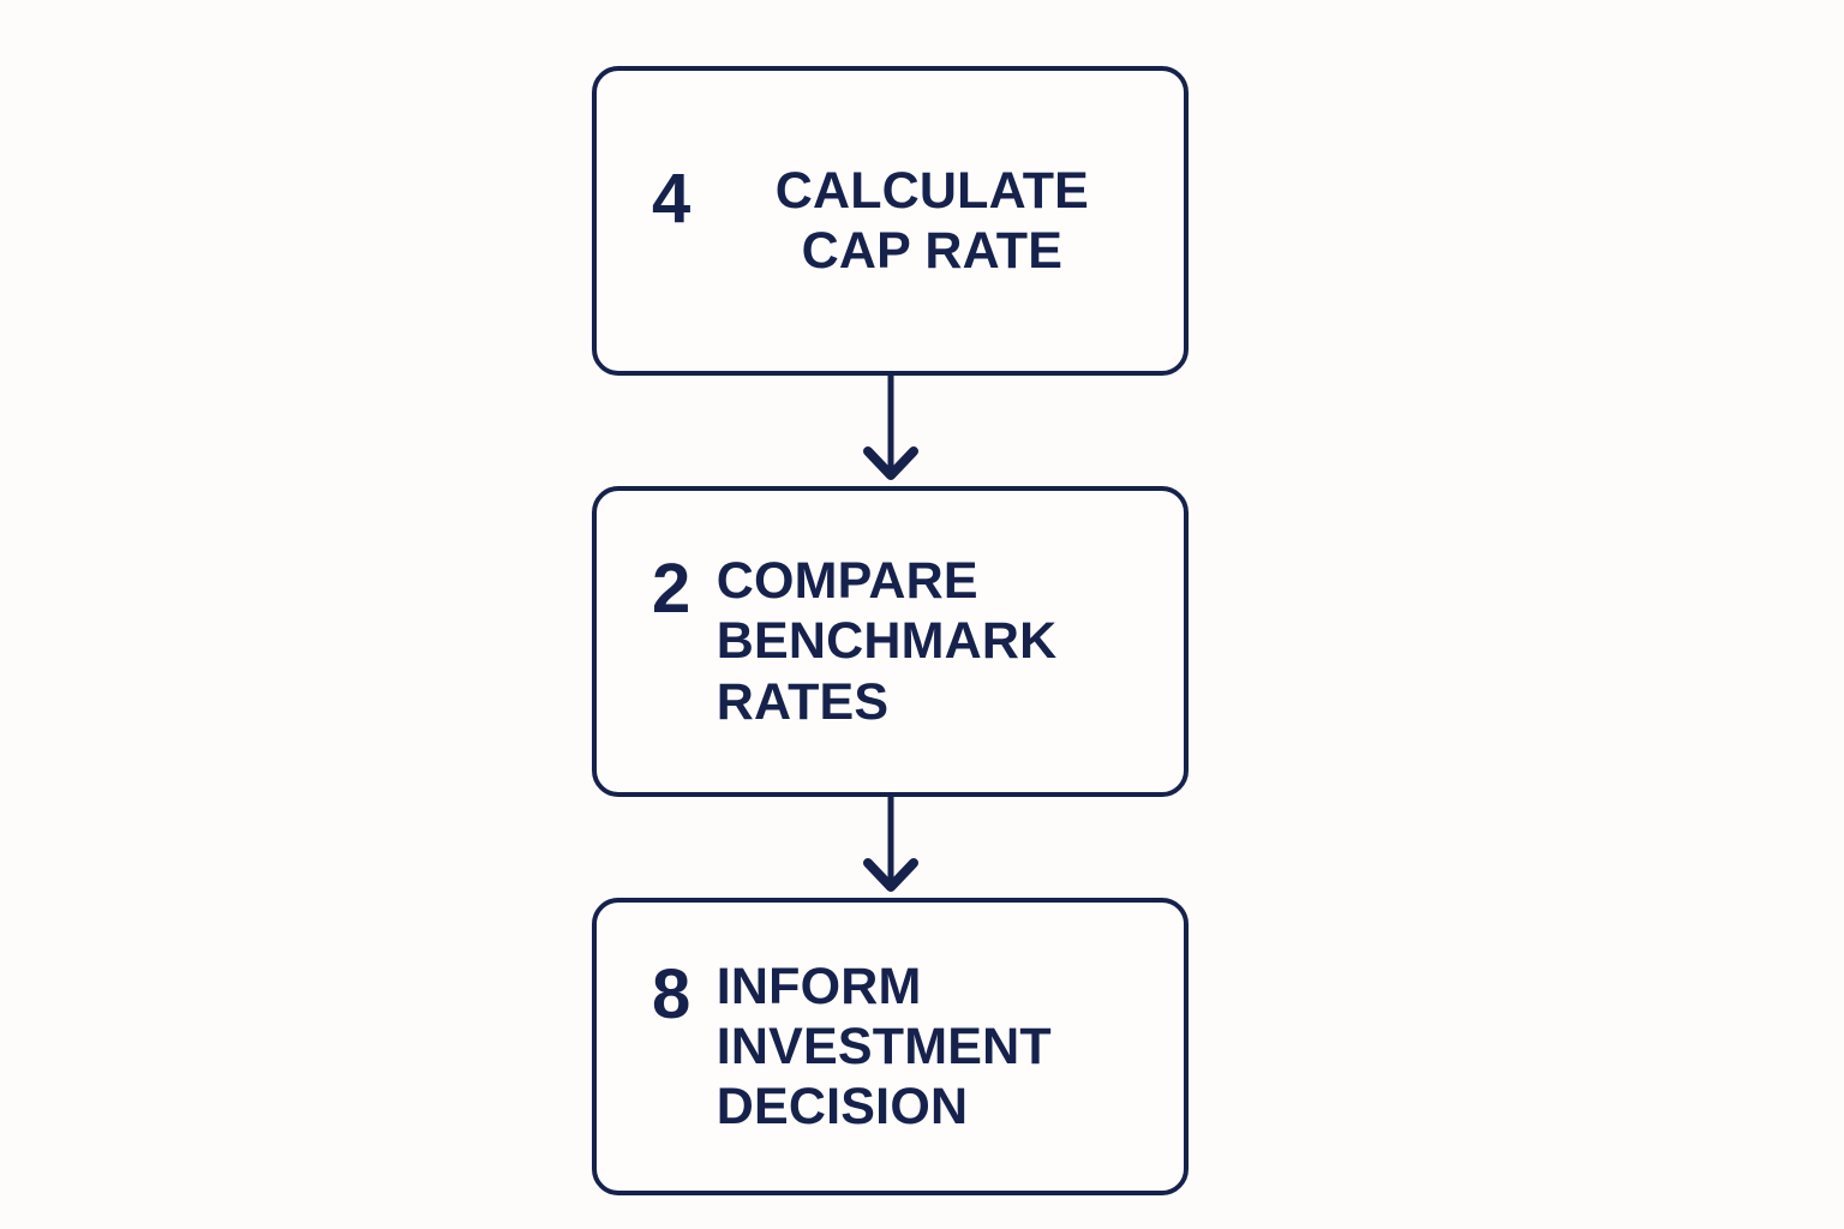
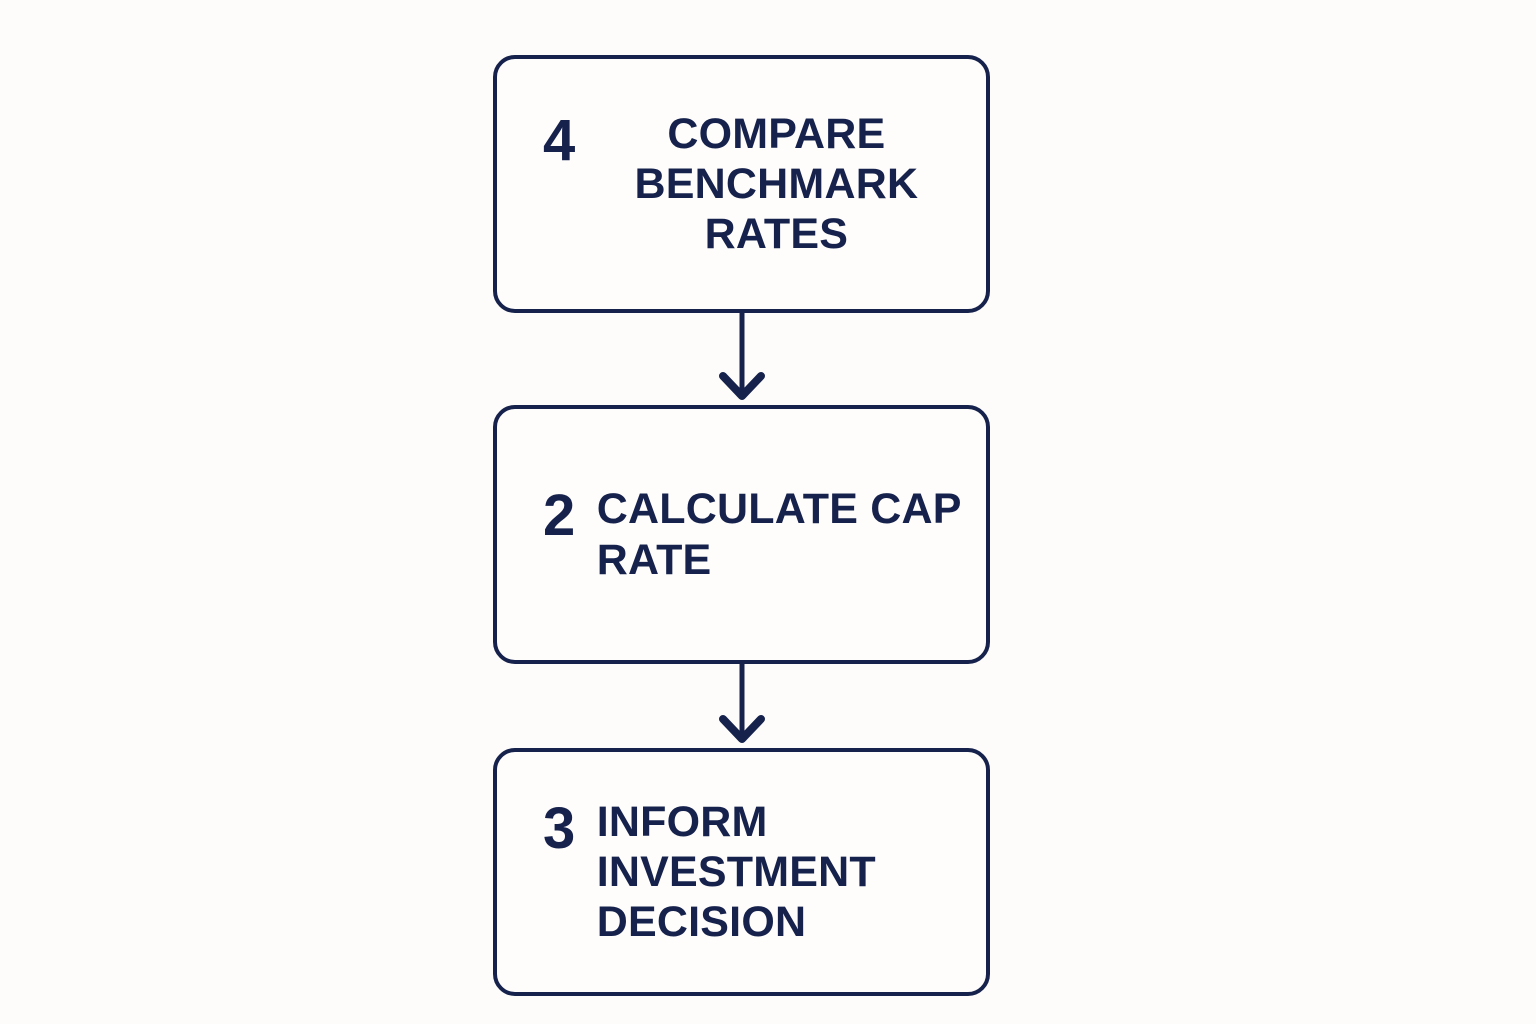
  4
- CALCULATE CAP RATE
+ COMPARE BENCHMARK RATES
  2
- COMPARE BENCHMARK RATES
+ CALCULATE CAP RATE
- 8
+ 3
  INFORM INVESTMENT DECISION
